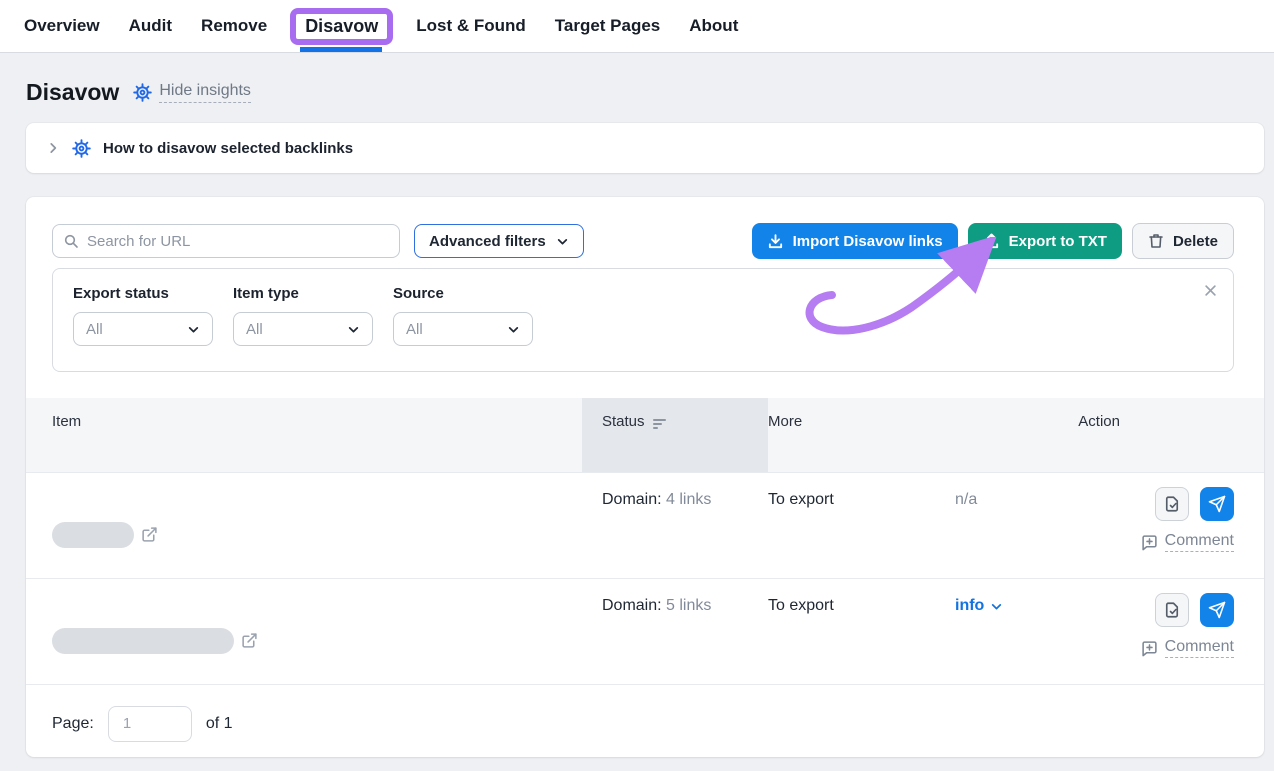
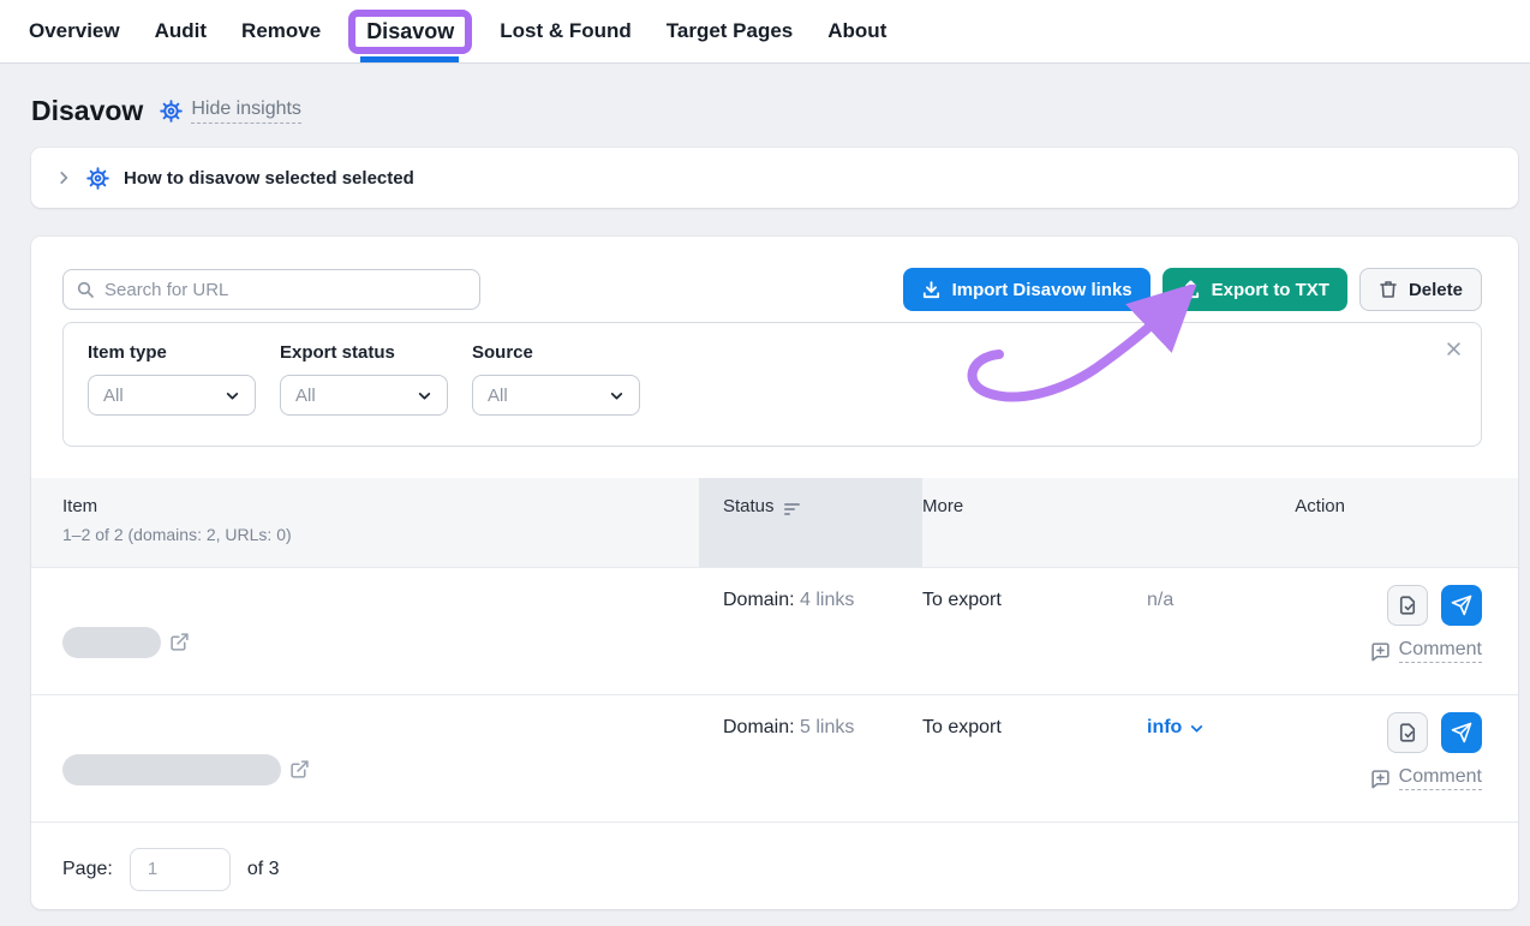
  Overview
  Audit
  Remove
  Disavow
  Lost & Found
  Target Pages
  About
  Disavow
  Hide insights
- How to disavow selected backlinks
+ How to disavow selected selected
  Search for URL
- Advanced filters
  Import Disavow links
  Export to TXT
  Delete
- Export status
+ Item type
  All
- Item type
+ Export status
  All
  Source
  All
  Item
+ 1–2 of 2 (domains: 2, URLs: 0)
  Status
  More
  Action
  Domain: 4 links
  To export
  n/a
  Comment
  Domain: 5 links
  To export
  info
  Comment
  Page:
  1
- of 1
+ of 3
